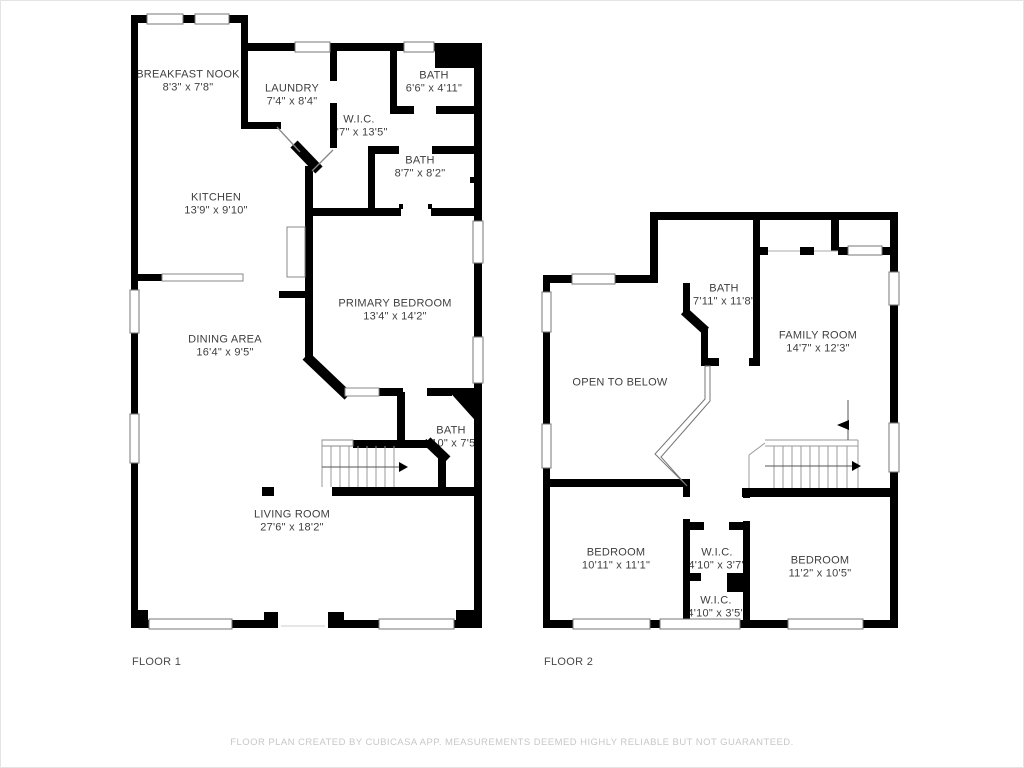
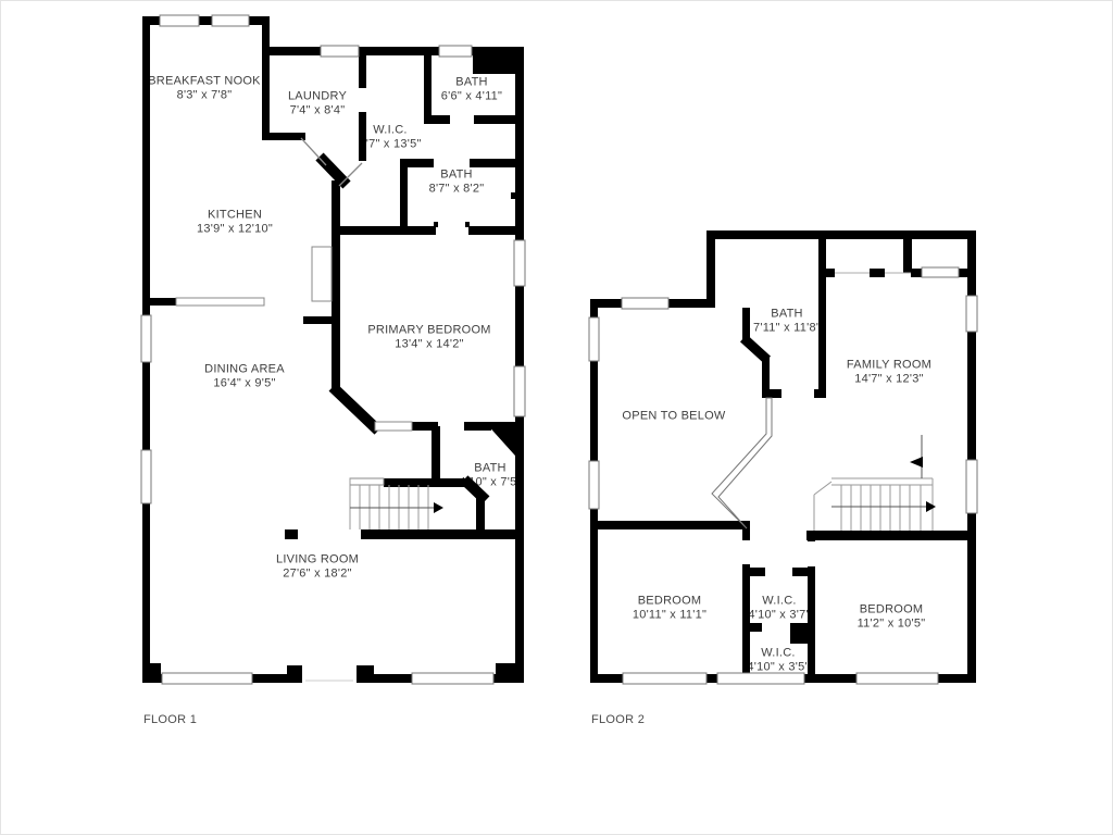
  BREAKFAST NOOK
  8'3" x 7'8"
  LAUNDRY
  7'4" x 8'4"
  BATH
  6'6" x 4'11"
  W.I.C.
  '7" x 13'5"
  BATH
  8'7" x 8'2"
  KITCHEN
- 13'9" x 9'10"
+ 13'9" x 12'10"
  PRIMARY BEDROOM
  13'4" x 14'2"
  DINING AREA
  16'4" x 9'5"
  BATH
  LIVING ROOM
  27'6" x 18'2"
  BATH
  7'11" x 11'8"
  FAMILY ROOM
  14'7" x 12'3"
  OPEN TO BELOW
  BEDROOM
  10'11" x 11'1"
  W.I.C.
  4'10" x 3'7
  BEDROOM
  11'2" x 10'5"
  W.I.C.
  4'10" x 3'5"
  FLOOR 1
  FLOOR 2
- FLOOR PLAN CREATED BY CUBICASA APP. MEASUREMENTS DEEMED HIGHLY RELIABLE BUT NOT GUARANTEED.
